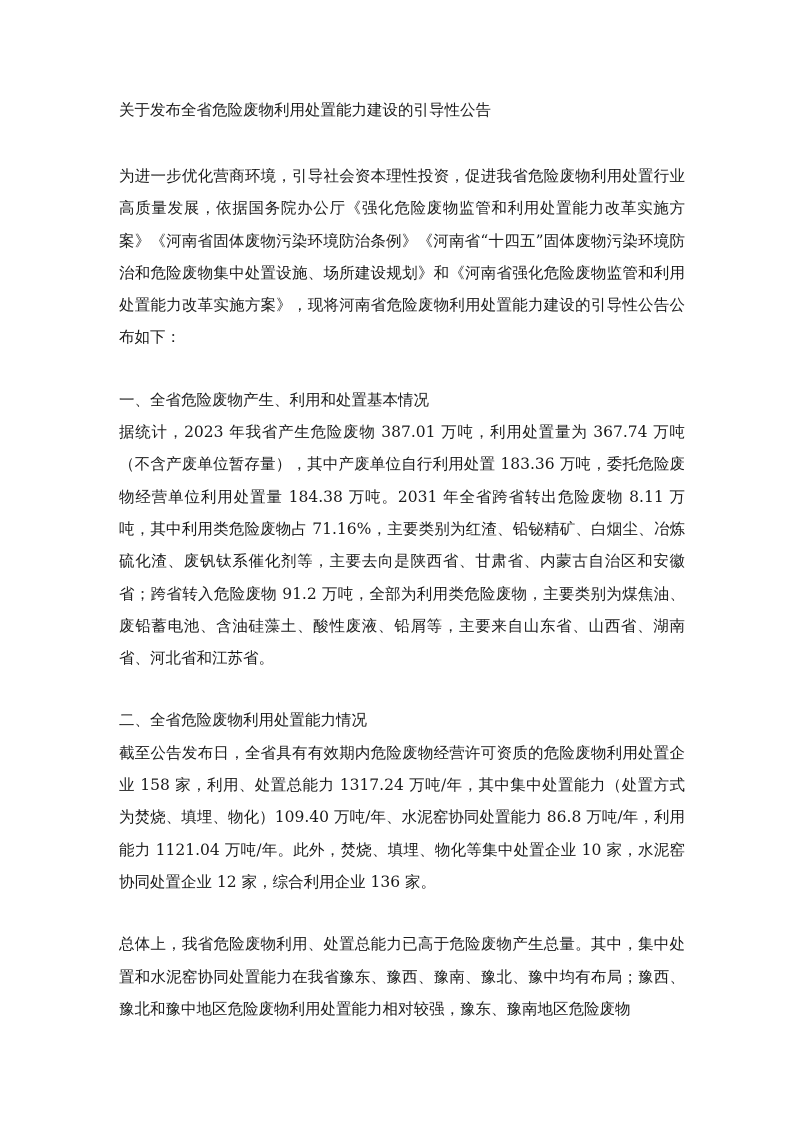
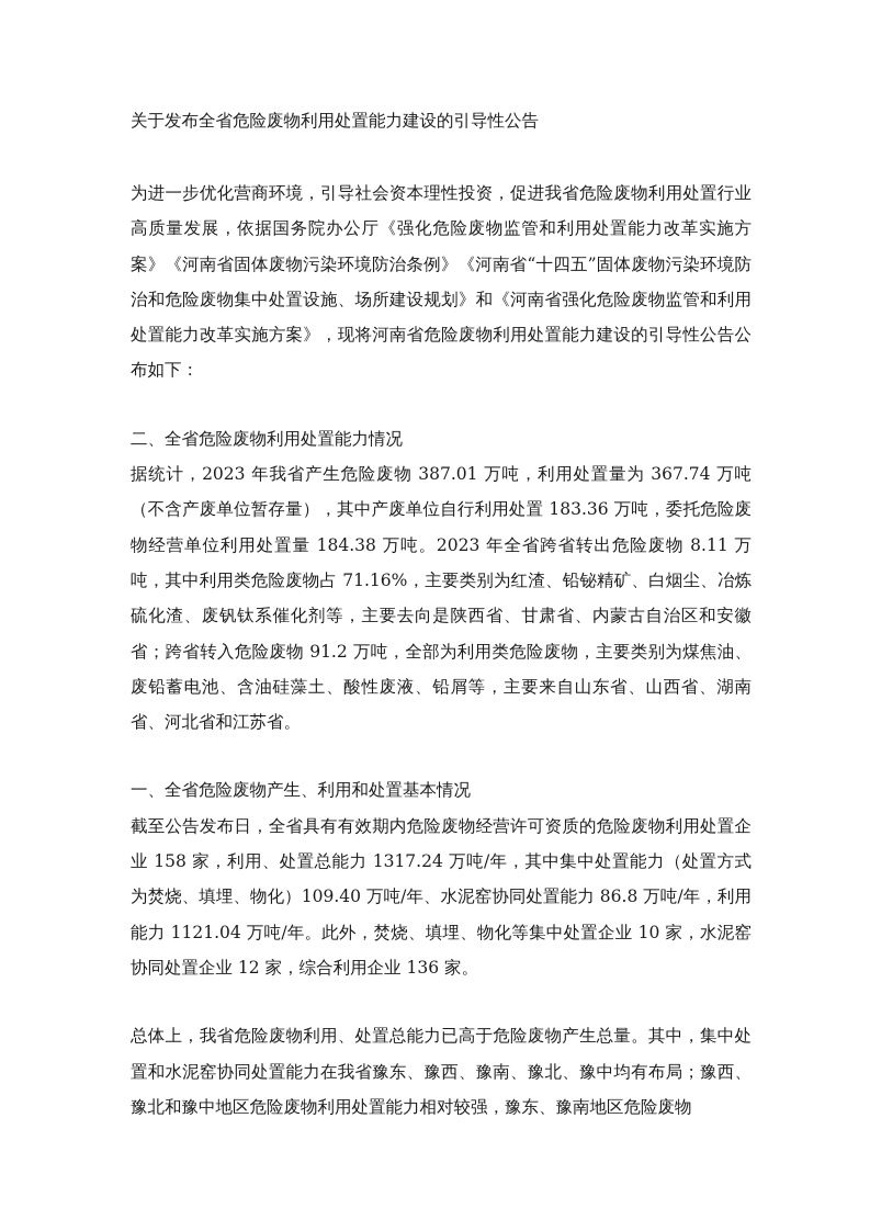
  关于发布全省危险废物利用处置能力建设的引导性公告
  为进一步优化营商环境，引导社会资本理性投资，促进我省危险废物利用处置行业高质量发展，依据国务院办公厅《强化危险废物监管和利用处置能力改革实施方案》《河南省固体废物污染环境防治条例》《河南省“十四五”固体废物污染环境防治和危险废物集中处置设施、场所建设规划》和《河南省强化危险废物监管和利用处置能力改革实施方案》，现将河南省危险废物利用处置能力建设的引导性公告公布如下：
- 一、全省危险废物产生、利用和处置基本情况
+ 二、全省危险废物利用处置能力情况
- 据统计，2023 年我省产生危险废物 387.01 万吨，利用处置量为 367.74 万吨（不含产废单位暂存量），其中产废单位自行利用处置 183.36 万吨，委托危险废物经营单位利用处置量 184.38 万吨。2031 年全省跨省转出危险废物 8.11 万吨，其中利用类危险废物占 71.16%，主要类别为红渣、铅铋精矿、白烟尘、冶炼硫化渣、废钒钛系催化剂等，主要去向是陕西省、甘肃省、内蒙古自治区和安徽省；跨省转入危险废物 91.2 万吨，全部为利用类危险废物，主要类别为煤焦油、废铅蓄电池、含油硅藻土、酸性废液、铅屑等，主要来自山东省、山西省、湖南省、河北省和江苏省。
+ 据统计，2023 年我省产生危险废物 387.01 万吨，利用处置量为 367.74 万吨（不含产废单位暂存量），其中产废单位自行利用处置 183.36 万吨，委托危险废物经营单位利用处置量 184.38 万吨。2023 年全省跨省转出危险废物 8.11 万吨，其中利用类危险废物占 71.16%，主要类别为红渣、铅铋精矿、白烟尘、冶炼硫化渣、废钒钛系催化剂等，主要去向是陕西省、甘肃省、内蒙古自治区和安徽省；跨省转入危险废物 91.2 万吨，全部为利用类危险废物，主要类别为煤焦油、废铅蓄电池、含油硅藻土、酸性废液、铅屑等，主要来自山东省、山西省、湖南省、河北省和江苏省。
- 二、全省危险废物利用处置能力情况
+ 一、全省危险废物产生、利用和处置基本情况
  截至公告发布日，全省具有有效期内危险废物经营许可资质的危险废物利用处置企业 158 家，利用、处置总能力 1317.24 万吨/年，其中集中处置能力（处置方式为焚烧、填埋、物化）109.40 万吨/年、水泥窑协同处置能力 86.8 万吨/年，利用能力 1121.04 万吨/年。此外，焚烧、填埋、物化等集中处置企业 10 家，水泥窑协同处置企业 12 家，综合利用企业 136 家。
  总体上，我省危险废物利用、处置总能力已高于危险废物产生总量。其中，集中处置和水泥窑协同处置能力在我省豫东、豫西、豫南、豫北、豫中均有布局；豫西、豫北和豫中地区危险废物利用处置能力相对较强，豫东、豫南地区危险废物
